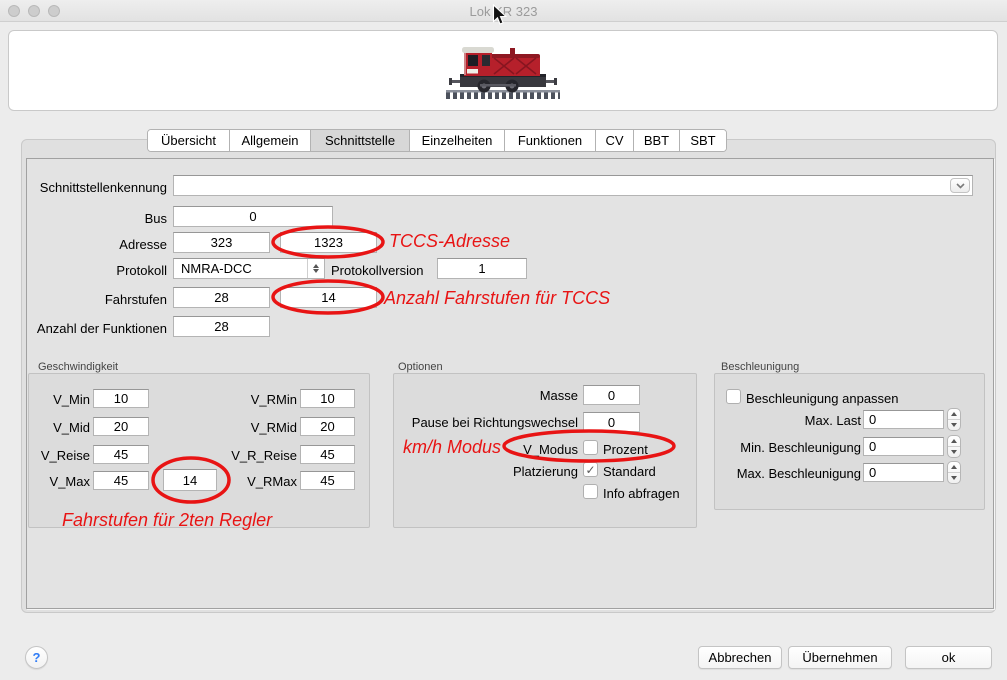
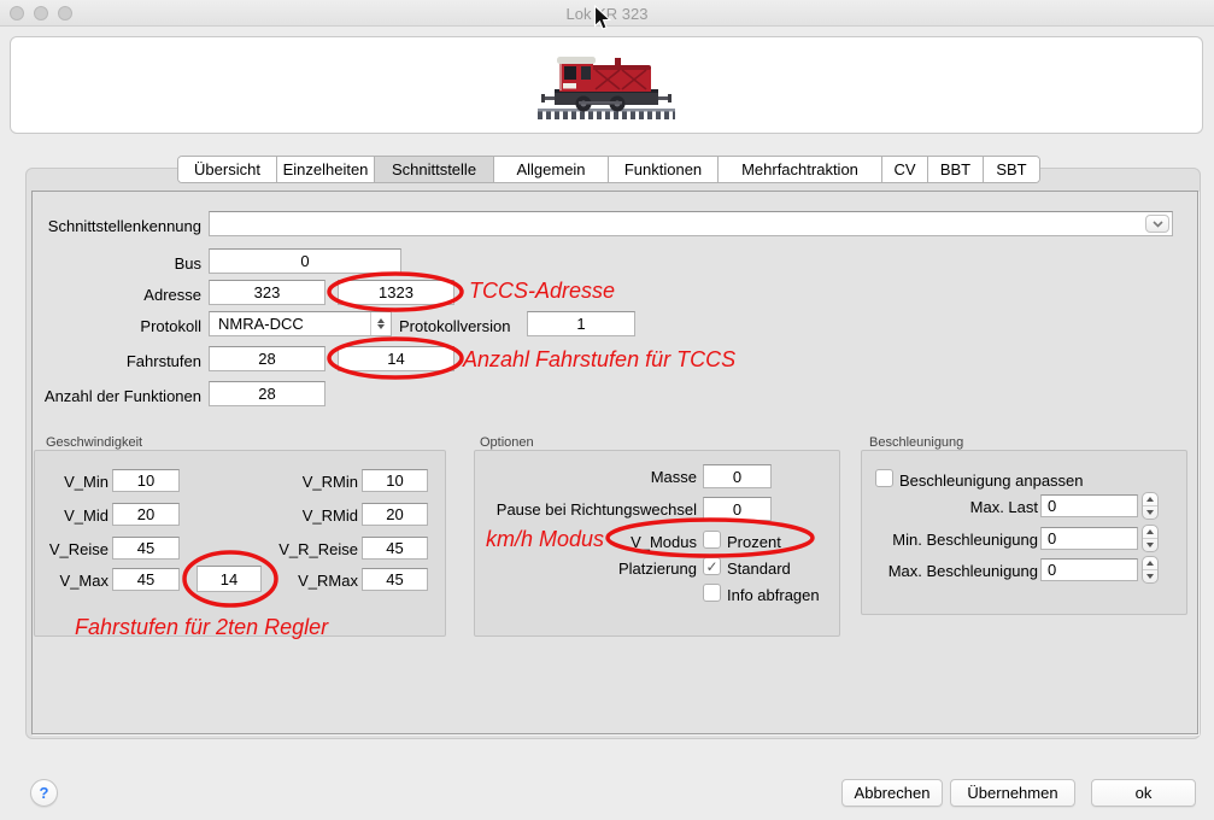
  LokR 323
  Übersicht
- Allgemein
+ Einzelheiten
  Schnittstelle
- Einzelheiten
+ Allgemein
  Funktionen
+ Mehrfachtraktion
  CV
  BBT
  SBT
  Schnittstellenkennung
  Bus
  0
  Adresse
  323
  1323
  Protokoll
  NMRA-DCC
  Protokollversion
  1
  Fahrstufen
  28
  14
  Anzahl der Funktionen
  28
  Geschwindigkeit
  V_Min
  10
  V_Mid
  20
  V_Reise
  45
  V_Max
  45
  14
  V_RMin
  10
  V_RMid
  20
  V_R_Reise
  45
  V_RMax
  45
  Optionen
  Masse
  0
  Pause bei Richtungswechsel
  0
  V_Modus
  Prozent
  Platzierung
  ✓
  Standard
  Info abfragen
  Beschleunigung
  Beschleunigung anpassen
  Max. Last
  0
  Min. Beschleunigung
  0
  Max. Beschleunigung
  0
  TCCS-Adresse
  Anzahl Fahrstufen für TCCS
  Fahrstufen für 2ten Regler
  km/h Modus
  ?
  Abbrechen
  Übernehmen
  ok
